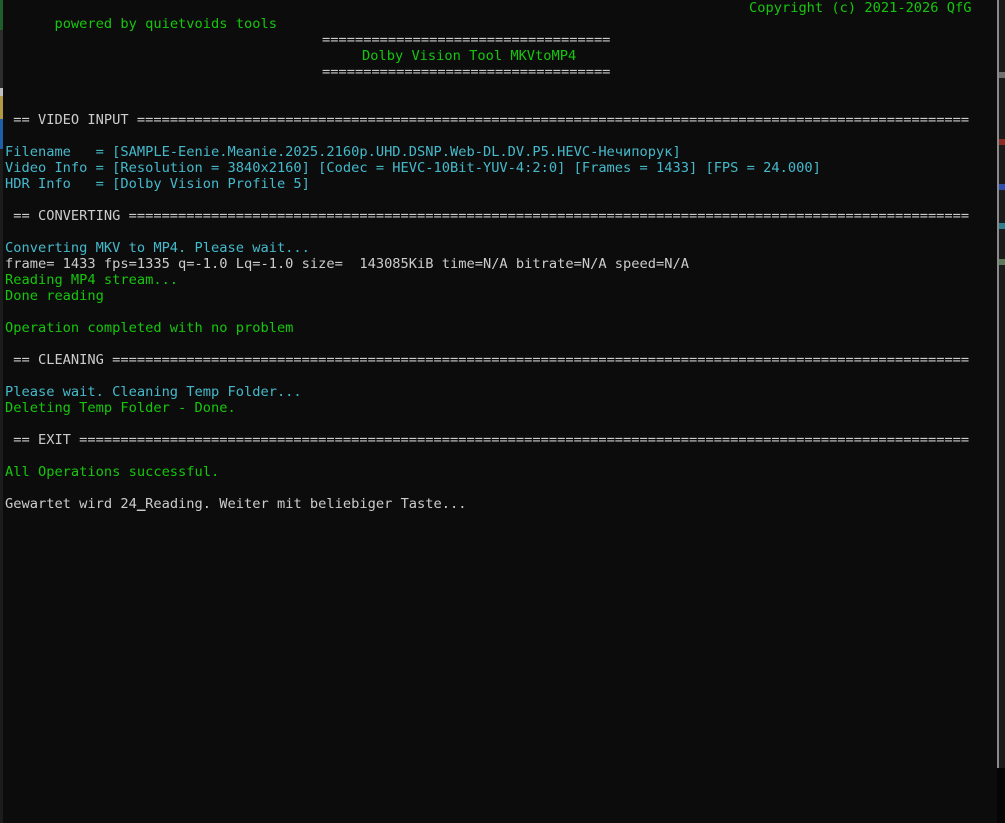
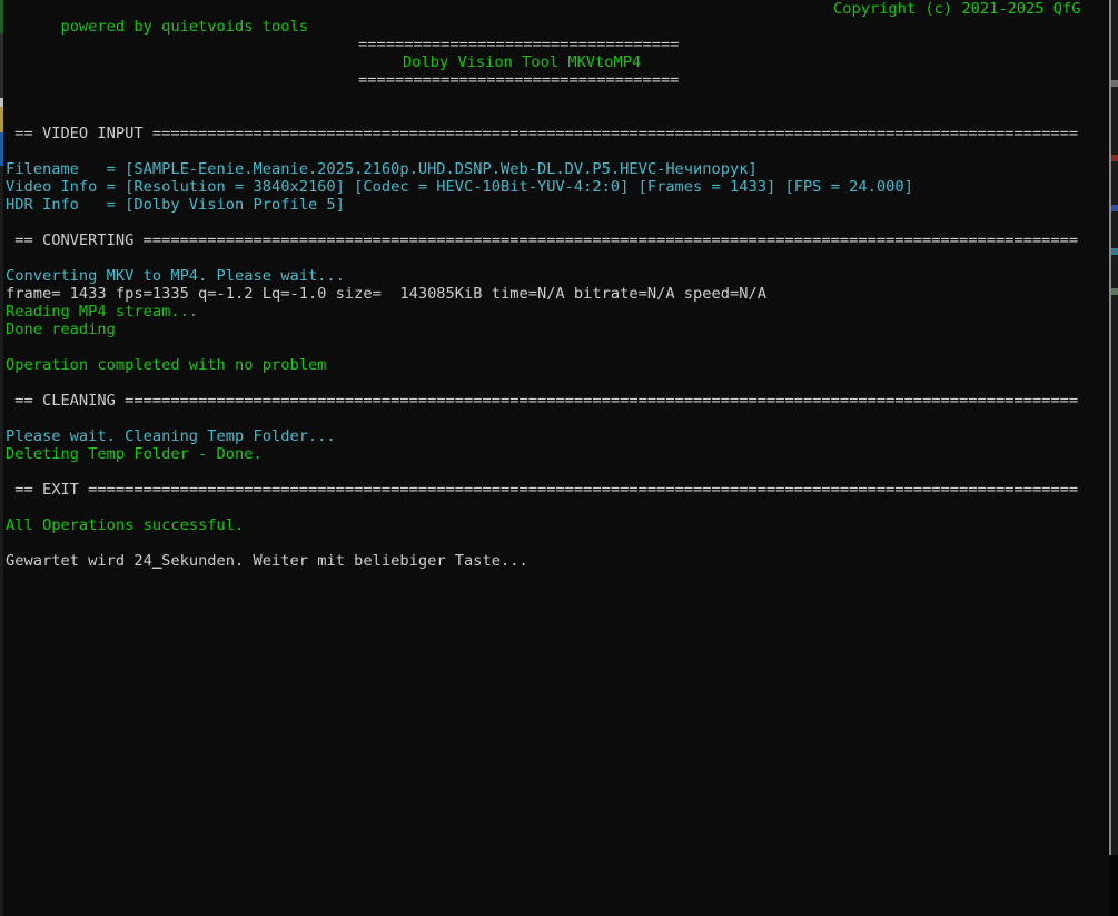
  powered by quietvoids tools
- Copyright (c) 2021-2026 QfG
+ Copyright (c) 2021-2025 QfG
  ===================================
  Dolby Vision Tool MKVtoMP4
  ===================================
  == VIDEO INPUT =====================================================================================================
  Filename = [SAMPLE-Eenie.Meanie.2025.2160p.UHD.DSNP.Web-DL.DV.P5.HEVC-Нечипорук]
  Video Info = [Resolution = 3840x2160] [Codec = HEVC-10Bit-YUV-4:2:0] [Frames = 1433] [FPS = 24.000]
  HDR Info = [Dolby Vision Profile 5]
  == CONVERTING ======================================================================================================
  Converting MKV to MP4. Please wait...
- frame= 1433 fps=1335 q=-1.0 Lq=-1.0 size= 143085KiB time=N/A bitrate=N/A speed=N/A
+ frame= 1433 fps=1335 q=-1.2 Lq=-1.0 size= 143085KiB time=N/A bitrate=N/A speed=N/A
  Reading MP4 stream...
  Done reading
  Operation completed with no problem
  == CLEANING ========================================================================================================
  Please wait. Cleaning Temp Folder...
  Deleting Temp Folder - Done.
  == EXIT ============================================================================================================
  All Operations successful.
- Gewartet wird 24_Reading. Weiter mit beliebiger Taste...
+ Gewartet wird 24_Sekunden. Weiter mit beliebiger Taste...
